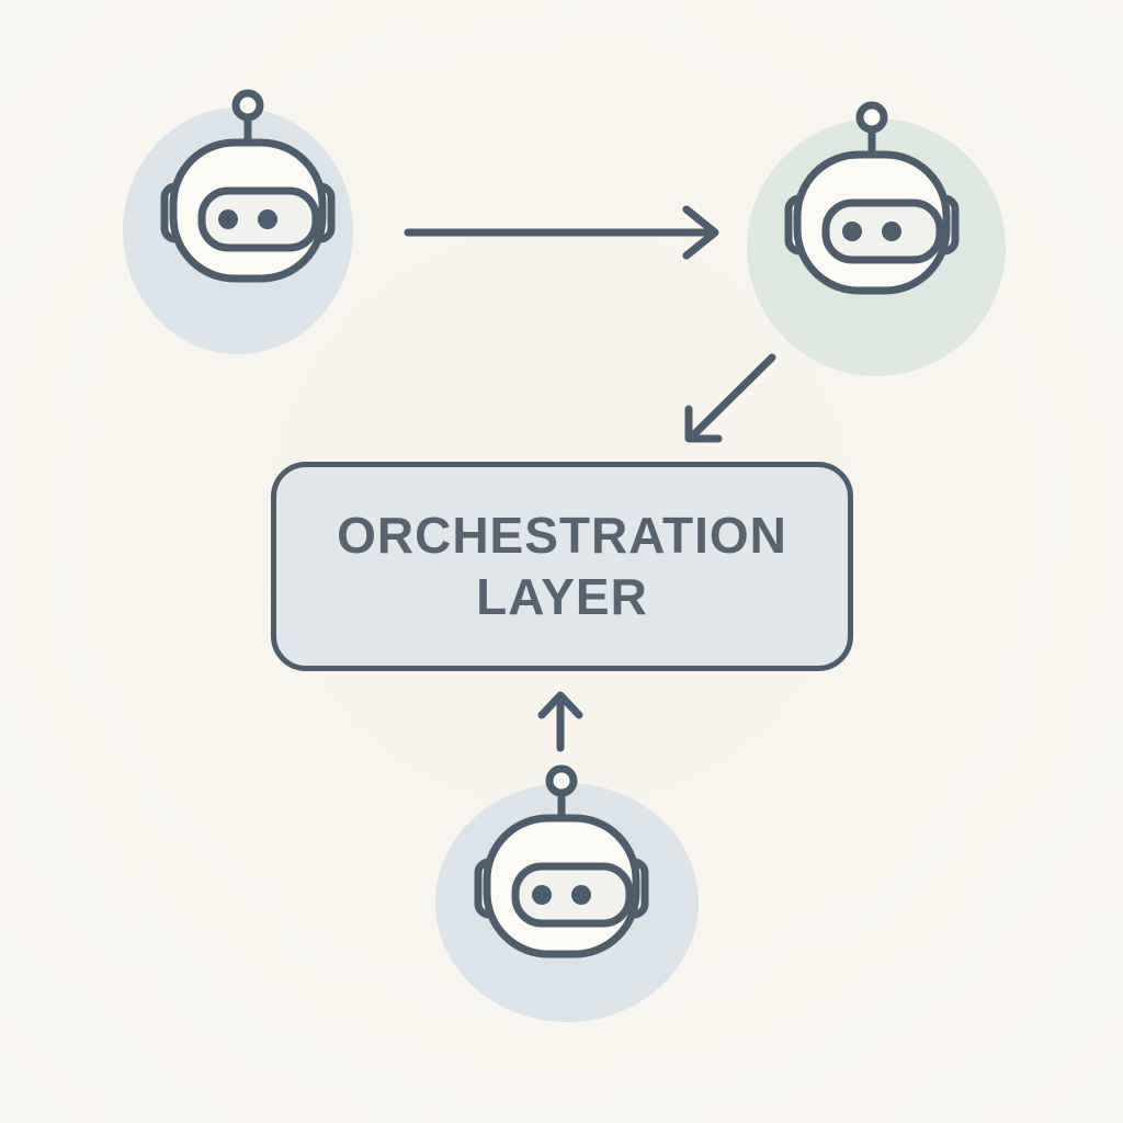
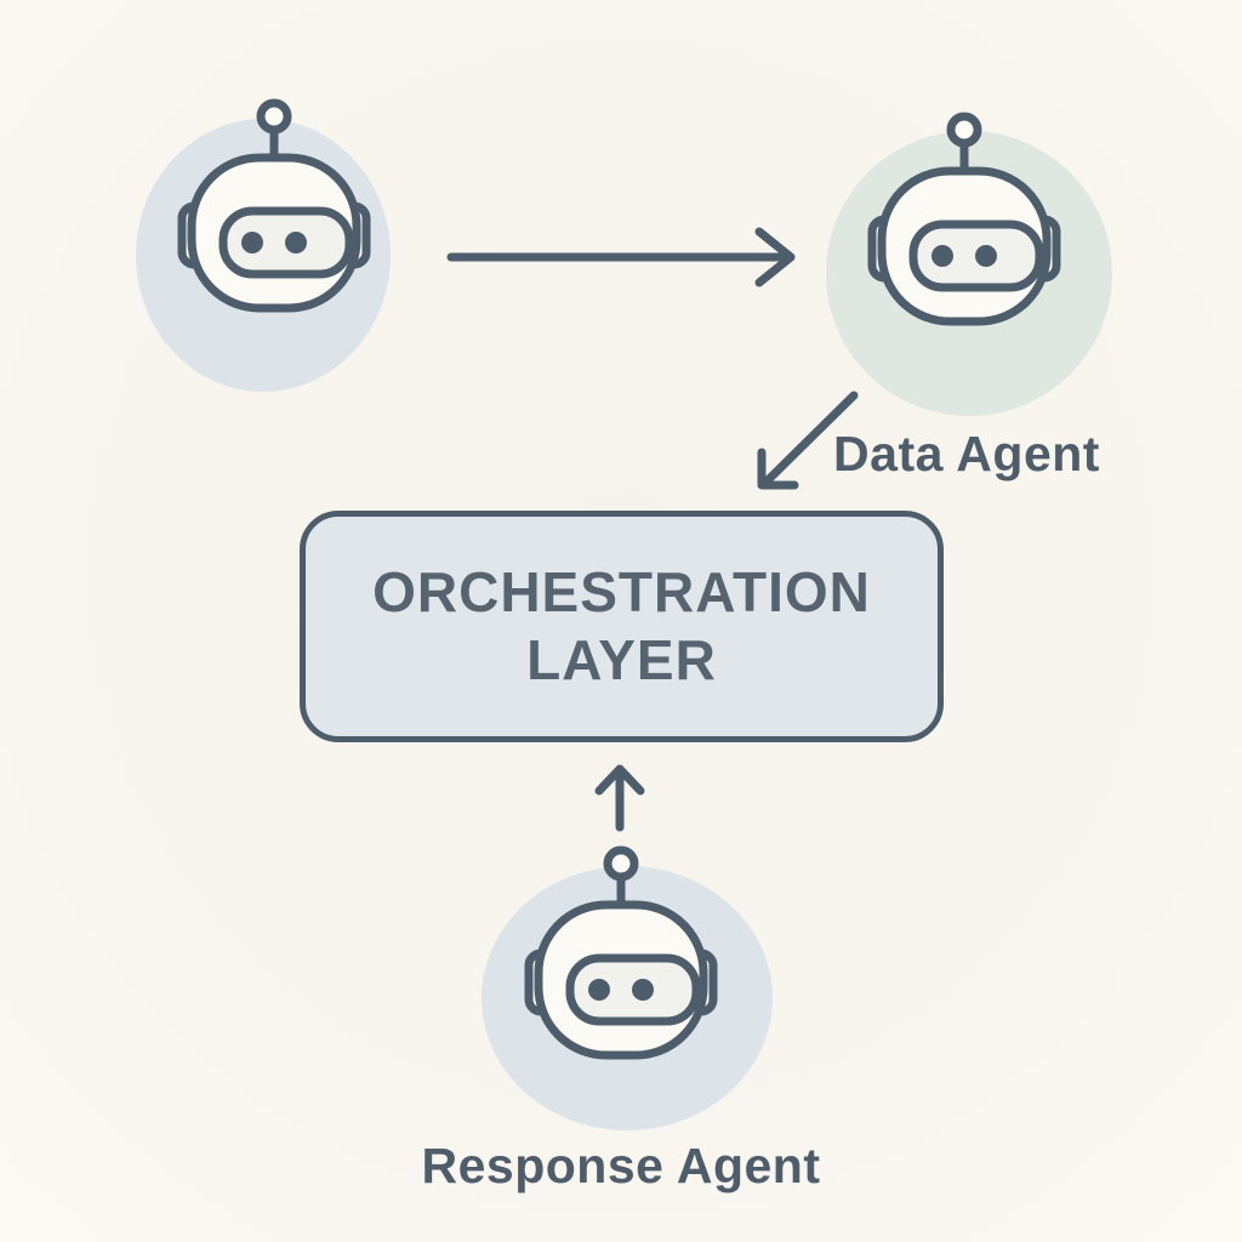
+ Data Agent
+ Response Agent
  ORCHESTRATION LAYER
